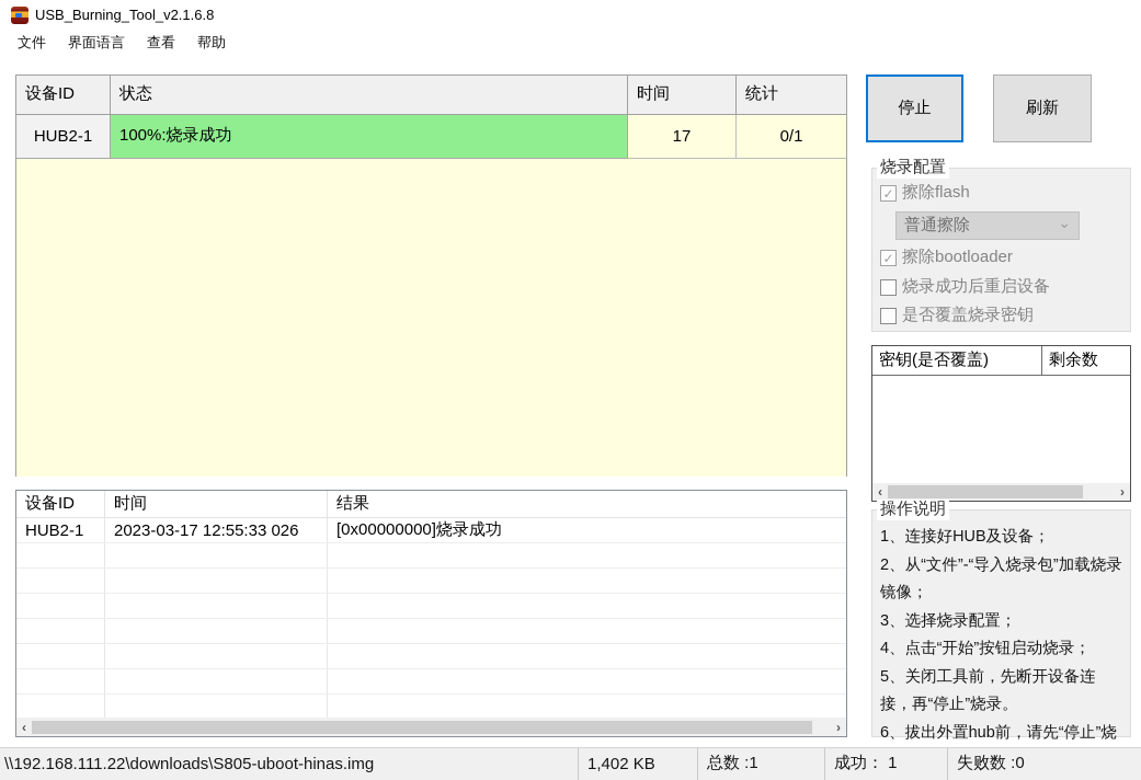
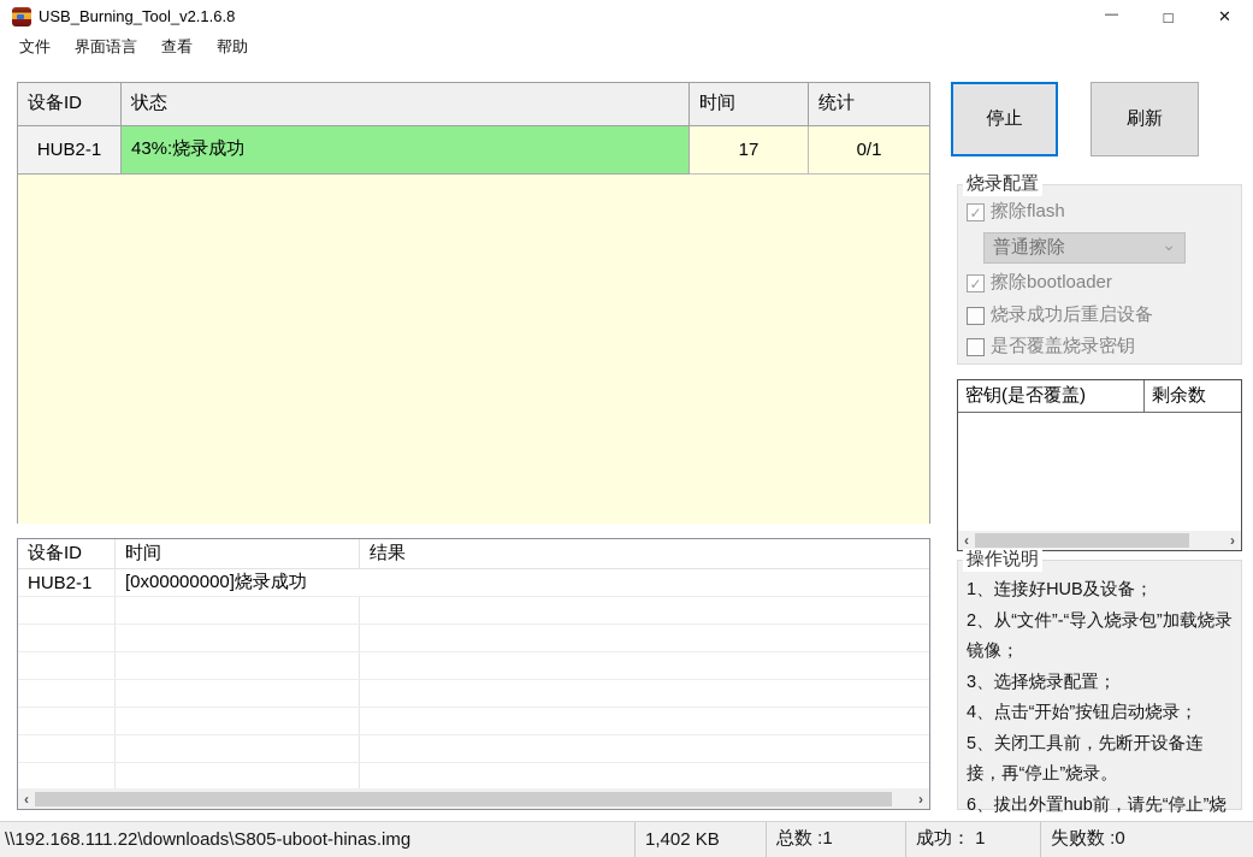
  USB_Burning_Tool_v2.1.6.8
+ —
+ □
+ ✕
  文件
  界面语言
  查看
  帮助
  设备ID
  状态
  时间
  统计
  HUB2-1
- 100%:烧录成功
+ 43%:烧录成功
  17
  0/1
  停止
  刷新
  烧录配置
  ✓
  擦除flash
  普通擦除
  ⌄
  ✓
  擦除bootloader
  烧录成功后重启设备
  是否覆盖烧录密钥
  密钥(是否覆盖)
  剩余数
  ‹
  ›
  操作说明
  1、连接好HUB及设备；
  2、从“文件”-“导入烧录包”加载烧录镜像；
  3、选择烧录配置；
  4、点击“开始”按钮启动烧录；
  5、关闭工具前，先断开设备连接，再“停止”烧录。
  6、拔出外置hub前，请先“停止”烧
  设备ID
  时间
  结果
  HUB2-1
- 2023-03-17 12:55:33 026
  [0x00000000]烧录成功
  ‹
  ›
  \\192.168.111.22\downloads\S805-uboot-hinas.img
  1,402 KB
  总数 :1
  成功： 1
  失败数 :0
